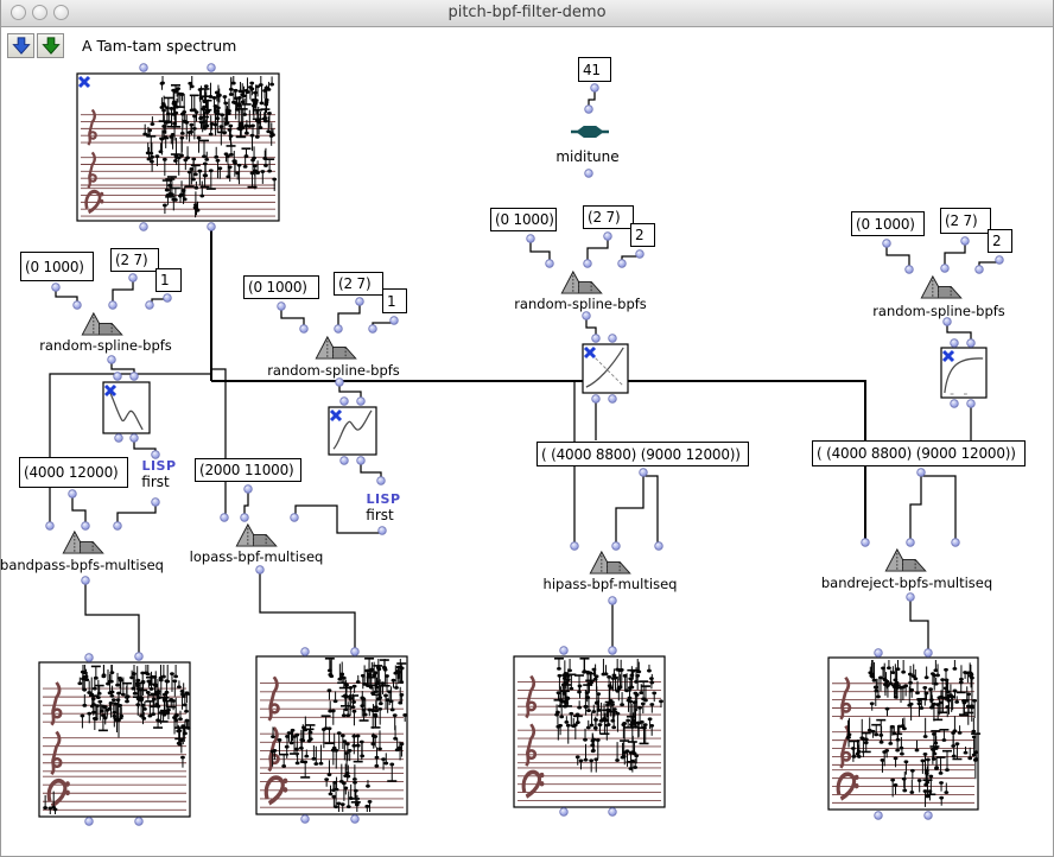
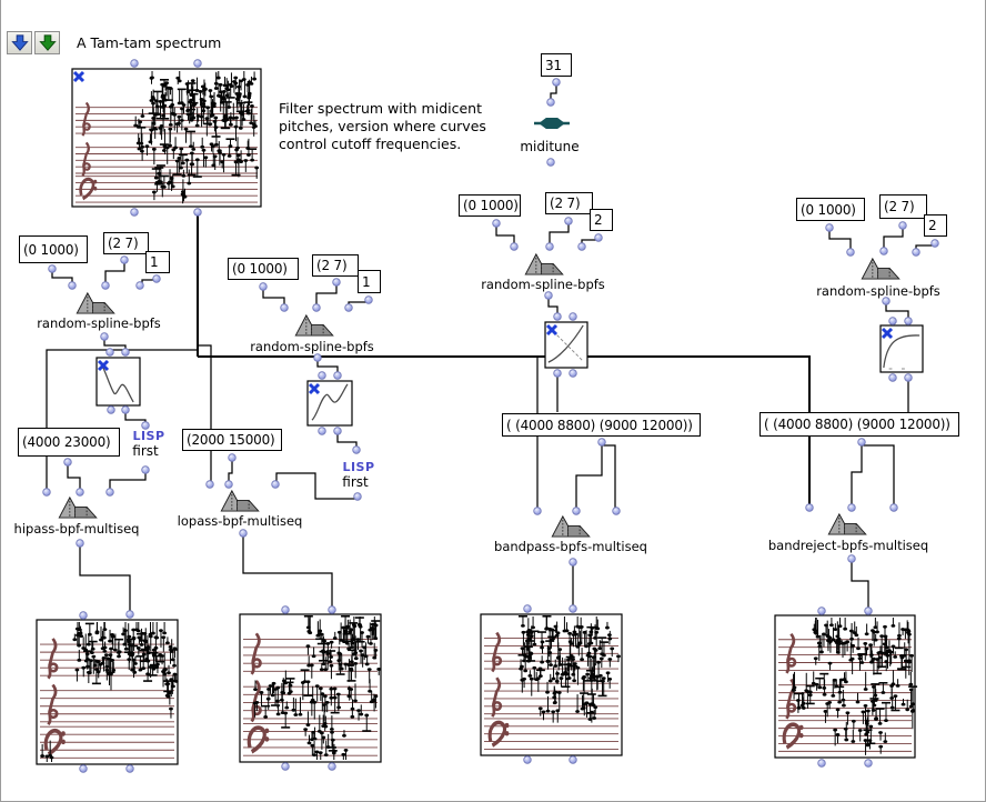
+ Filter spectrum with midicent
+ pitches, version where curves
+ control cutoff frequencies.
- 41
+ 31
  miditune
  (0 1000)
  (2 7)
  1
  random-spline-bpfs
  (0 1000)
  (2 7)
  1
  random-spline-bpfs
  (0 1000)
  (2 7)
  2
  random-spline-bpfs
  (0 1000)
  (2 7)
  2
  random-spline-bpfs
  LISP
  first
  LISP
  first
- (4000 12000)
+ (4000 23000)
- (2000 11000)
+ (2000 15000)
  ( (4000 8800) (9000 12000))
  ( (4000 8800) (9000 12000))
- bandpass-bpfs-multiseq
+ hipass-bpf-multiseq
  lopass-bpf-multiseq
- hipass-bpf-multiseq
+ bandpass-bpfs-multiseq
  bandreject-bpfs-multiseq
- pitch-bpf-filter-demo
  A Tam-tam spectrum
